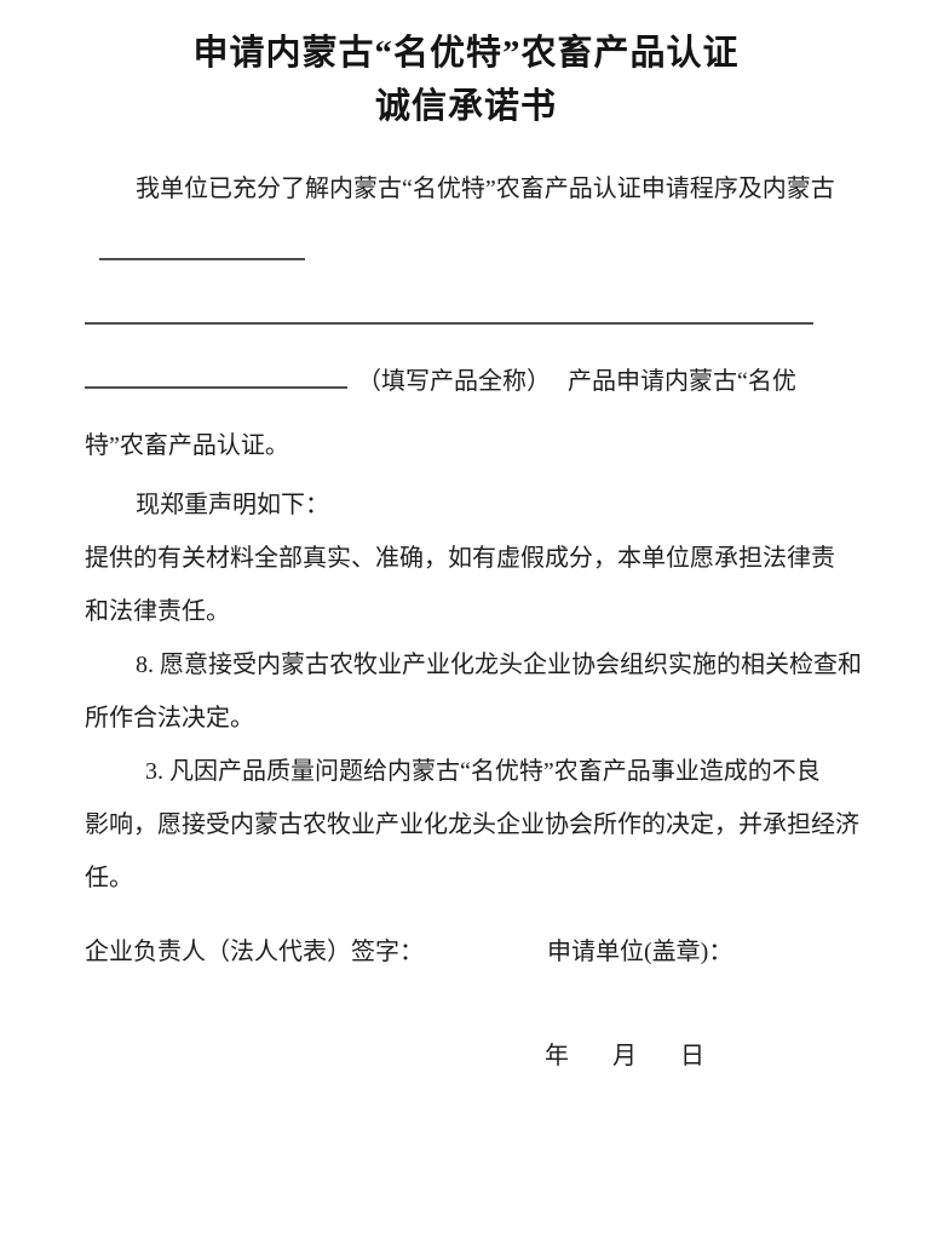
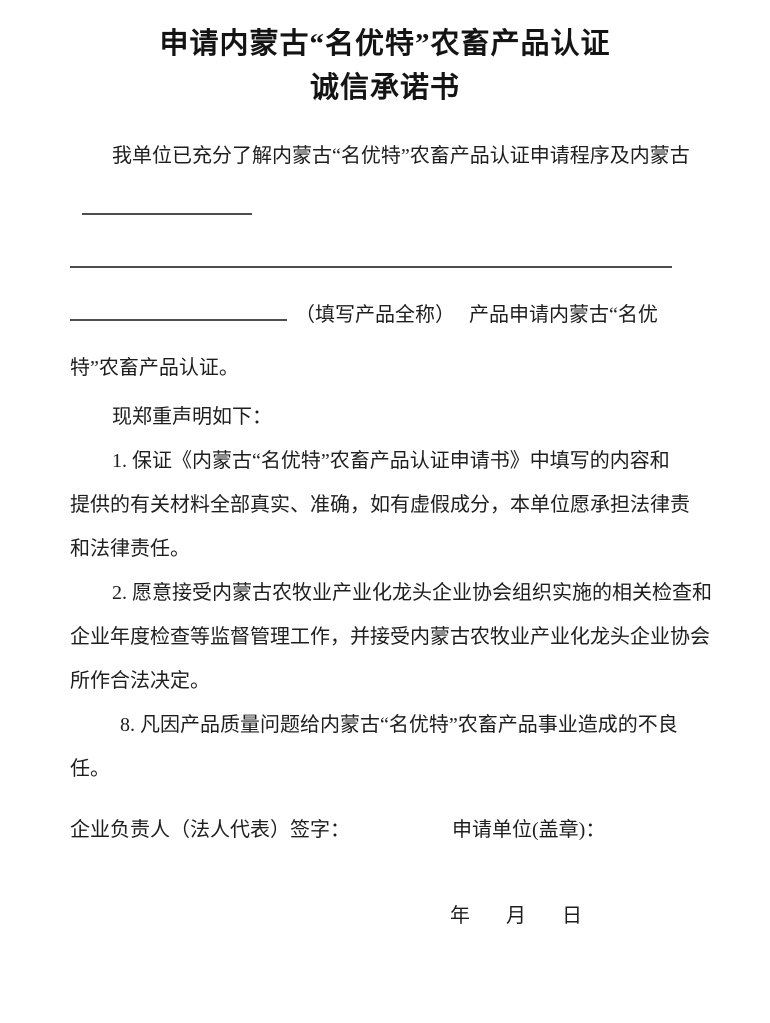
  申请内蒙古“名优特”农畜产品认证
  诚信承诺书
  我单位已充分了解内蒙古“名优特”农畜产品认证申请程序及内蒙古
  （填写产品全称） 产品申请内蒙古“名优
  特”农畜产品认证。
  现郑重声明如下：
+ 1. 保证《内蒙古“名优特”农畜产品认证申请书》中填写的内容和
  提供的有关材料全部真实、准确，如有虚假成分，本单位愿承担法律责
  和法律责任。
- 8. 愿意接受内蒙古农牧业产业化龙头企业协会组织实施的相关检查和
+ 2. 愿意接受内蒙古农牧业产业化龙头企业协会组织实施的相关检查和
+ 企业年度检查等监督管理工作，并接受内蒙古农牧业产业化龙头企业协会
  所作合法决定。
- 3. 凡因产品质量问题给内蒙古“名优特”农畜产品事业造成的不良
+ 8. 凡因产品质量问题给内蒙古“名优特”农畜产品事业造成的不良
- 影响，愿接受内蒙古农牧业产业化龙头企业协会所作的决定，并承担经济
  任。
  企业负责人（法人代表）签字： 申请单位(盖章)：
  年
  月
  日
